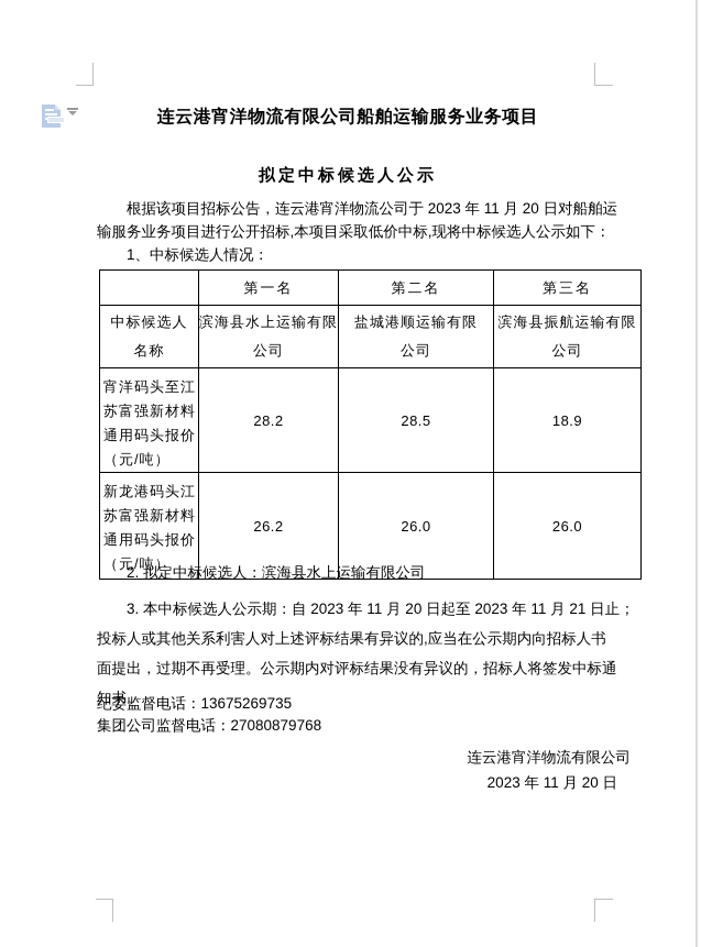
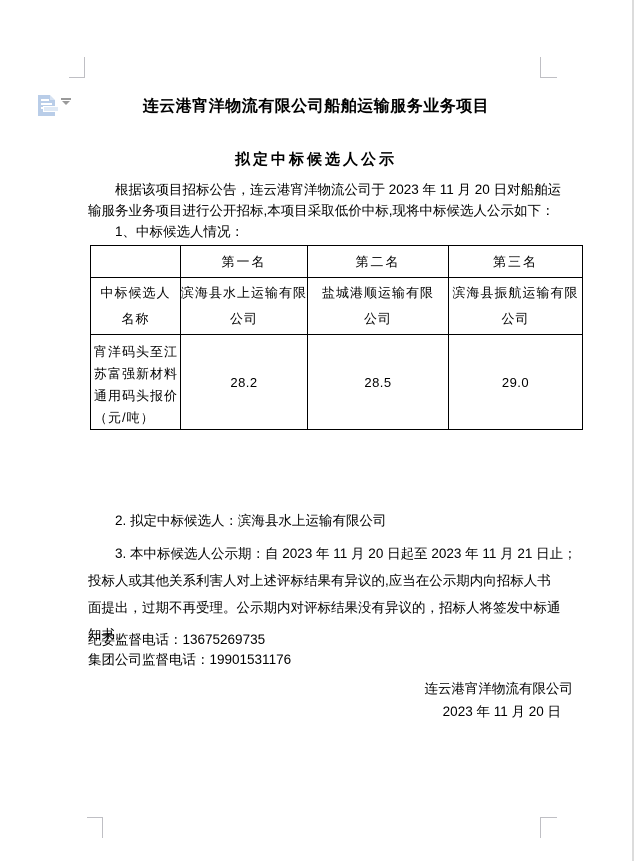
  连云港宵洋物流有限公司船舶运输服务业务项目
  拟定中标候选人公示
  根据该项目招标公告，连云港宵洋物流公司于 2023 年 11 月 20 日对船舶运
  输服务业务项目进行公开招标,本项目采取低价中标,现将中标候选人公示如下：
  1、中标候选人情况：
  	第一名	第二名	第三名
  中标候选人 名称	滨海县水上运输有限 公司	盐城港顺运输有限 公司	滨海县振航运输有限 公司
- 宵洋码头至江 苏富强新材料 通用码头报价 （元/吨）	28.2	28.5	18.9
+ 宵洋码头至江 苏富强新材料 通用码头报价 （元/吨）	28.2	28.5	29.0
- 新龙港码头江 苏富强新材料 通用码头报价 （元/吨）	26.2	26.0	26.0
  2. 拟定中标候选人：滨海县水上运输有限公司
  3. 本中标候选人公示期：自 2023 年 11 月 20 日起至 2023 年 11 月 21 日止；
  投标人或其他关系利害人对上述评标结果有异议的,应当在公示期内向招标人书
  面提出，过期不再受理。公示期内对评标结果没有异议的，招标人将签发中标通
  知书。
  纪委监督电话：13675269735
- 集团公司监督电话：27080879768
+ 集团公司监督电话：19901531176
  连云港宵洋物流有限公司
  2023 年 11 月 20 日
